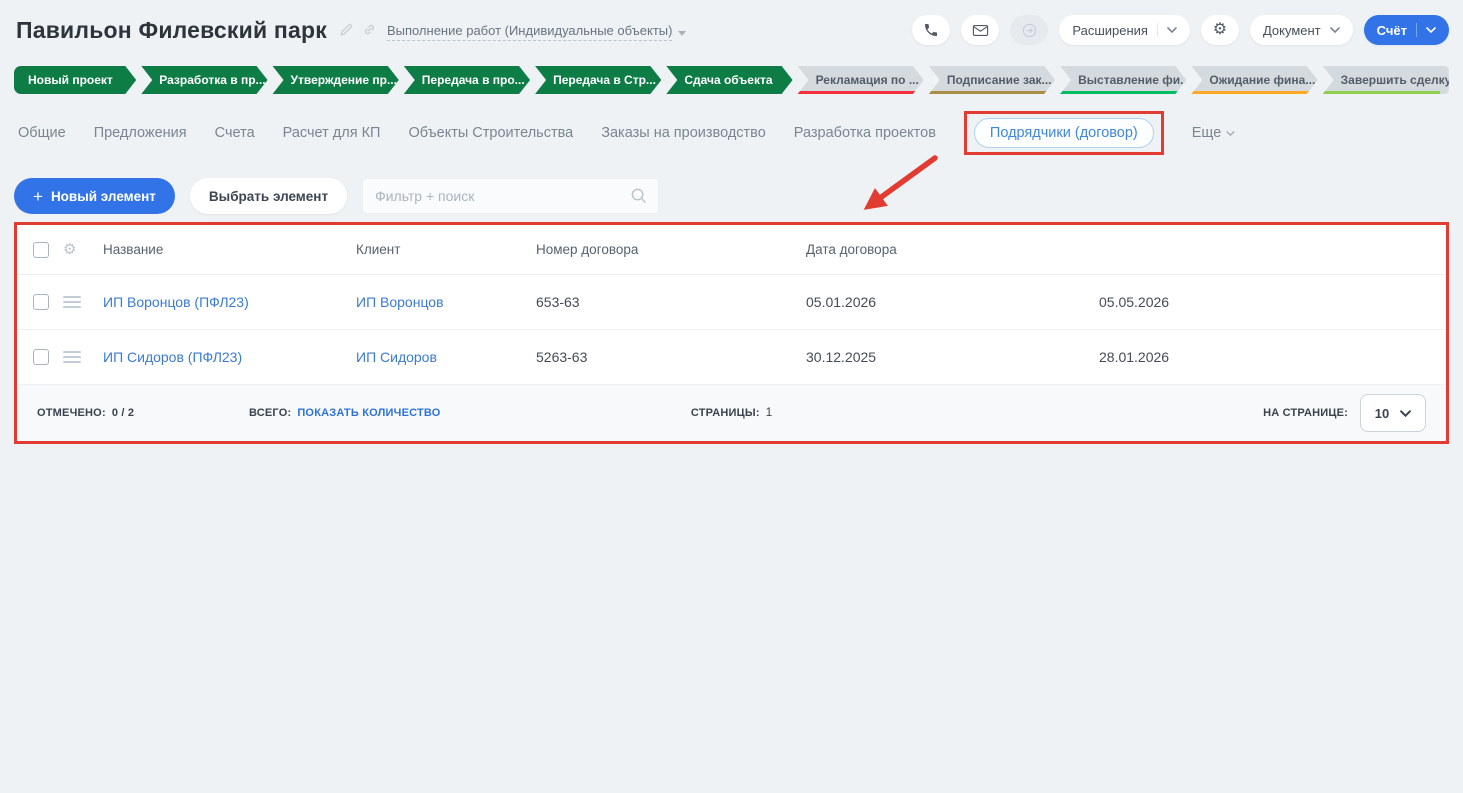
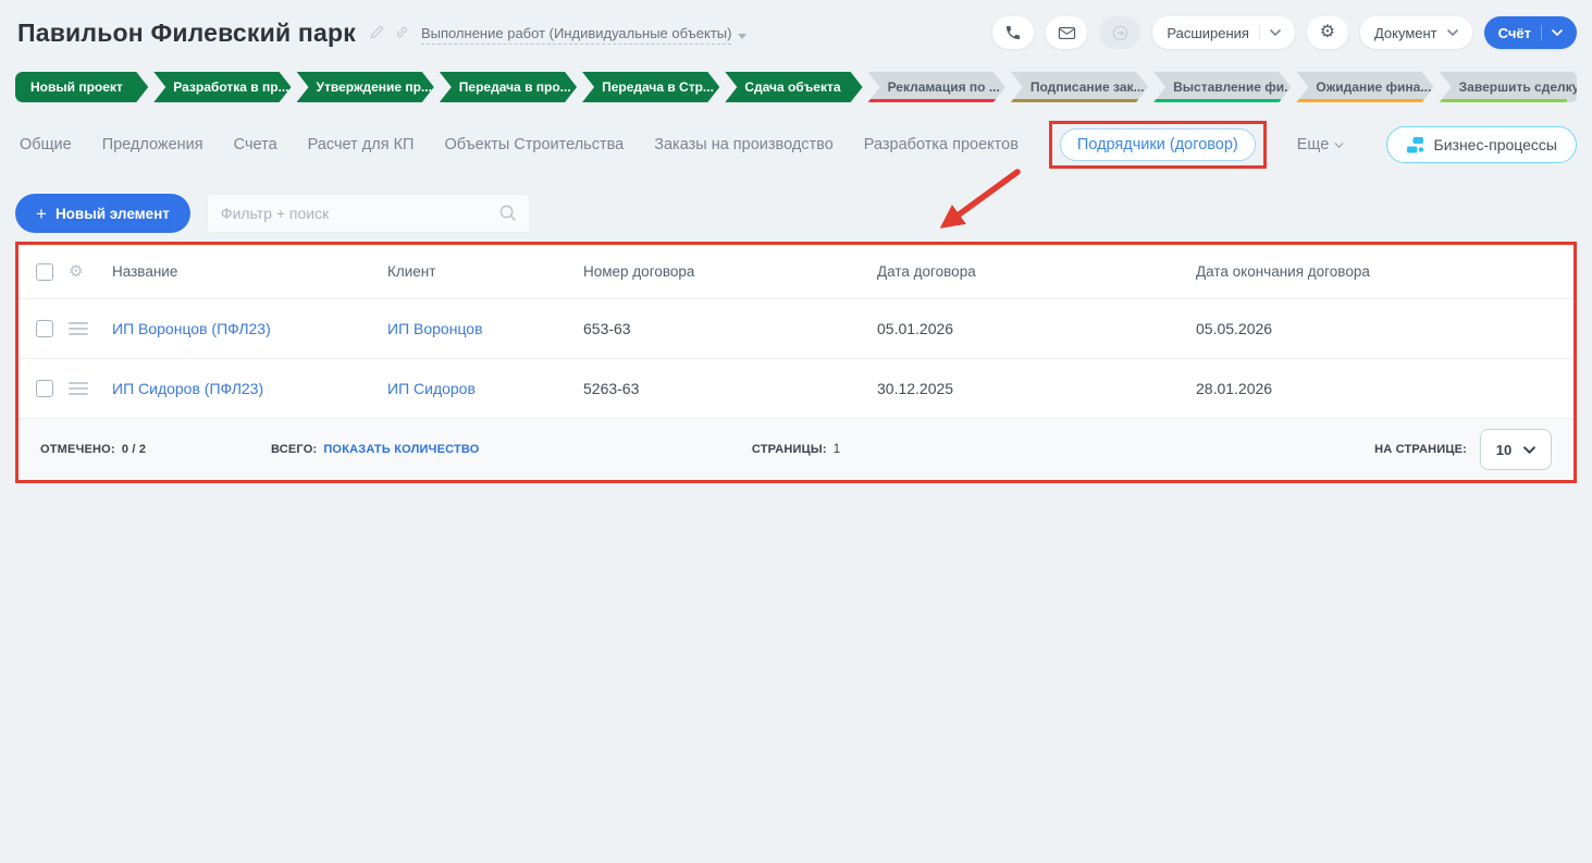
  Павильон Филевский парк
  Выполнение работ (Индивидуальные объекты)
  Расширения
  ⚙
  Документ
  Счёт
  Новый проект
  Разработка в пр...
  Утверждение пр...
  Передача в про...
  Передача в Стр...
  Сдача объекта
  Рекламация по ...
  Подписание зак...
  Выставление фи..
  Ожидание фина...
  Завершить сделку
  Общие
  Предложения
  Счета
  Расчет для КП
  Объекты Строительства
  Заказы на производство
  Разработка проектов
  Подрядчики (договор)
  Еще
+ Бизнес-процессы
  +
  Новый элемент
- Выбрать элемент
  Фильтр + поиск
  ⚙
  Название
  Клиент
  Номер договора
  Дата договора
+ Дата окончания договора
  ИП Воронцов (ПФЛ23)
  ИП Воронцов
  653-63
  05.01.2026
  05.05.2026
  ИП Сидоров (ПФЛ23)
  ИП Сидоров
  5263-63
  30.12.2025
  28.01.2026
  ОТМЕЧЕНО:
  0 / 2
  ВСЕГО:
  ПОКАЗАТЬ КОЛИЧЕСТВО
  СТРАНИЦЫ:
  1
  НА СТРАНИЦЕ:
  10
